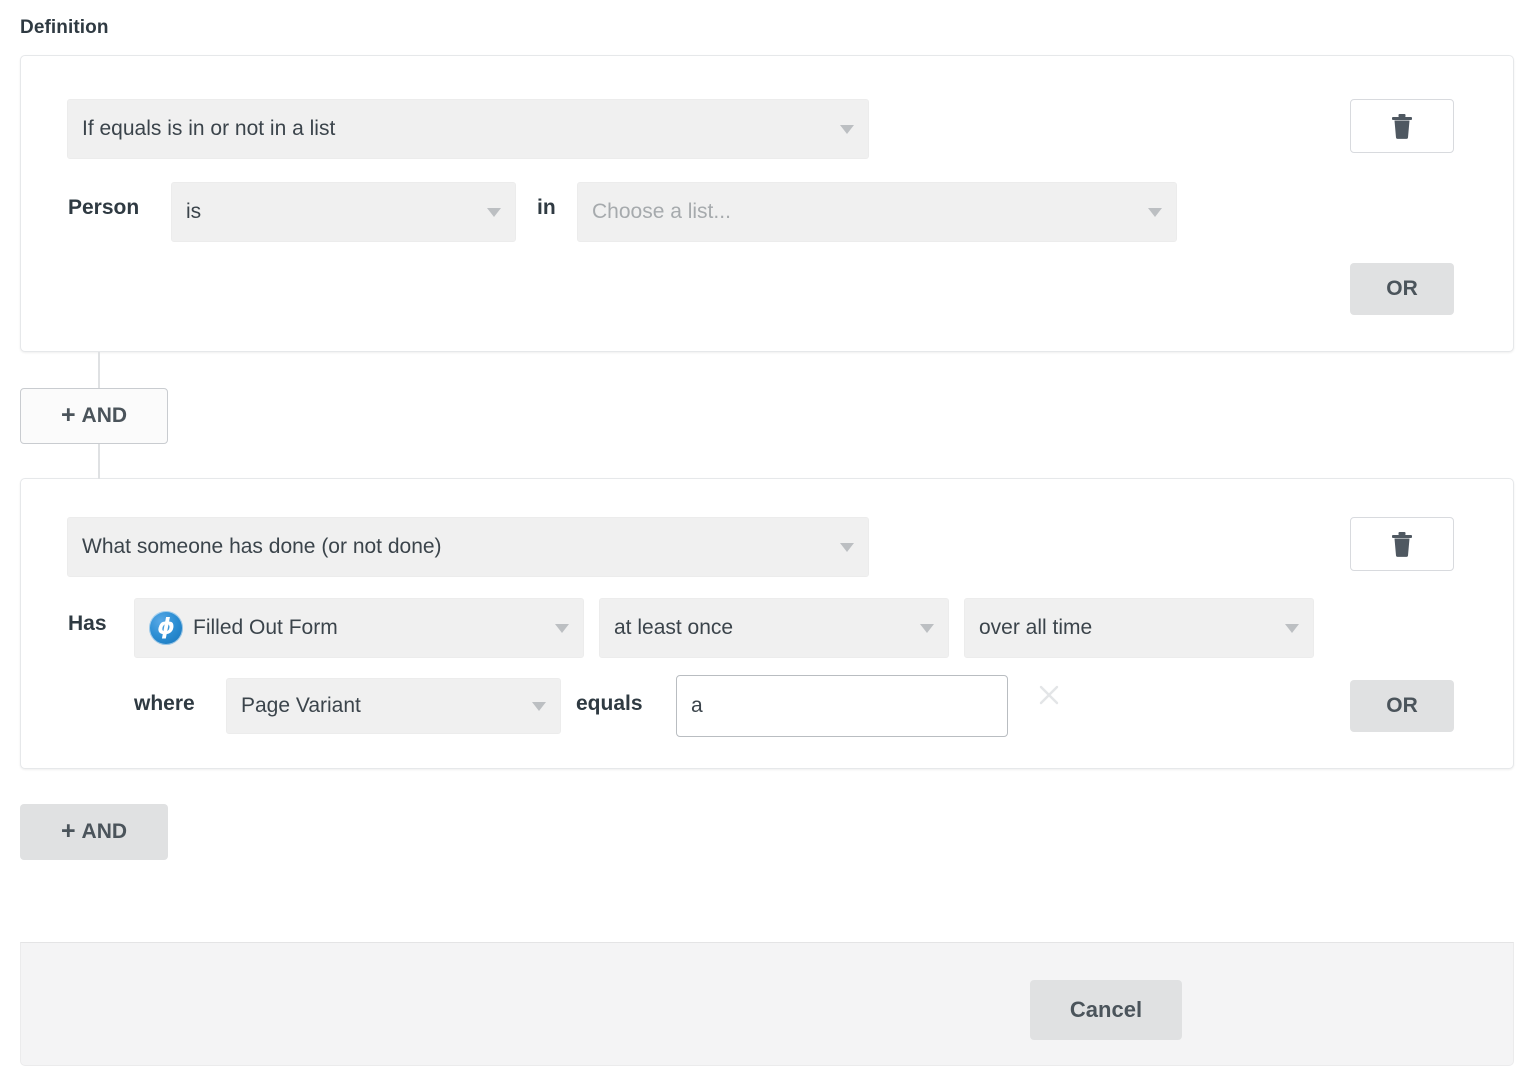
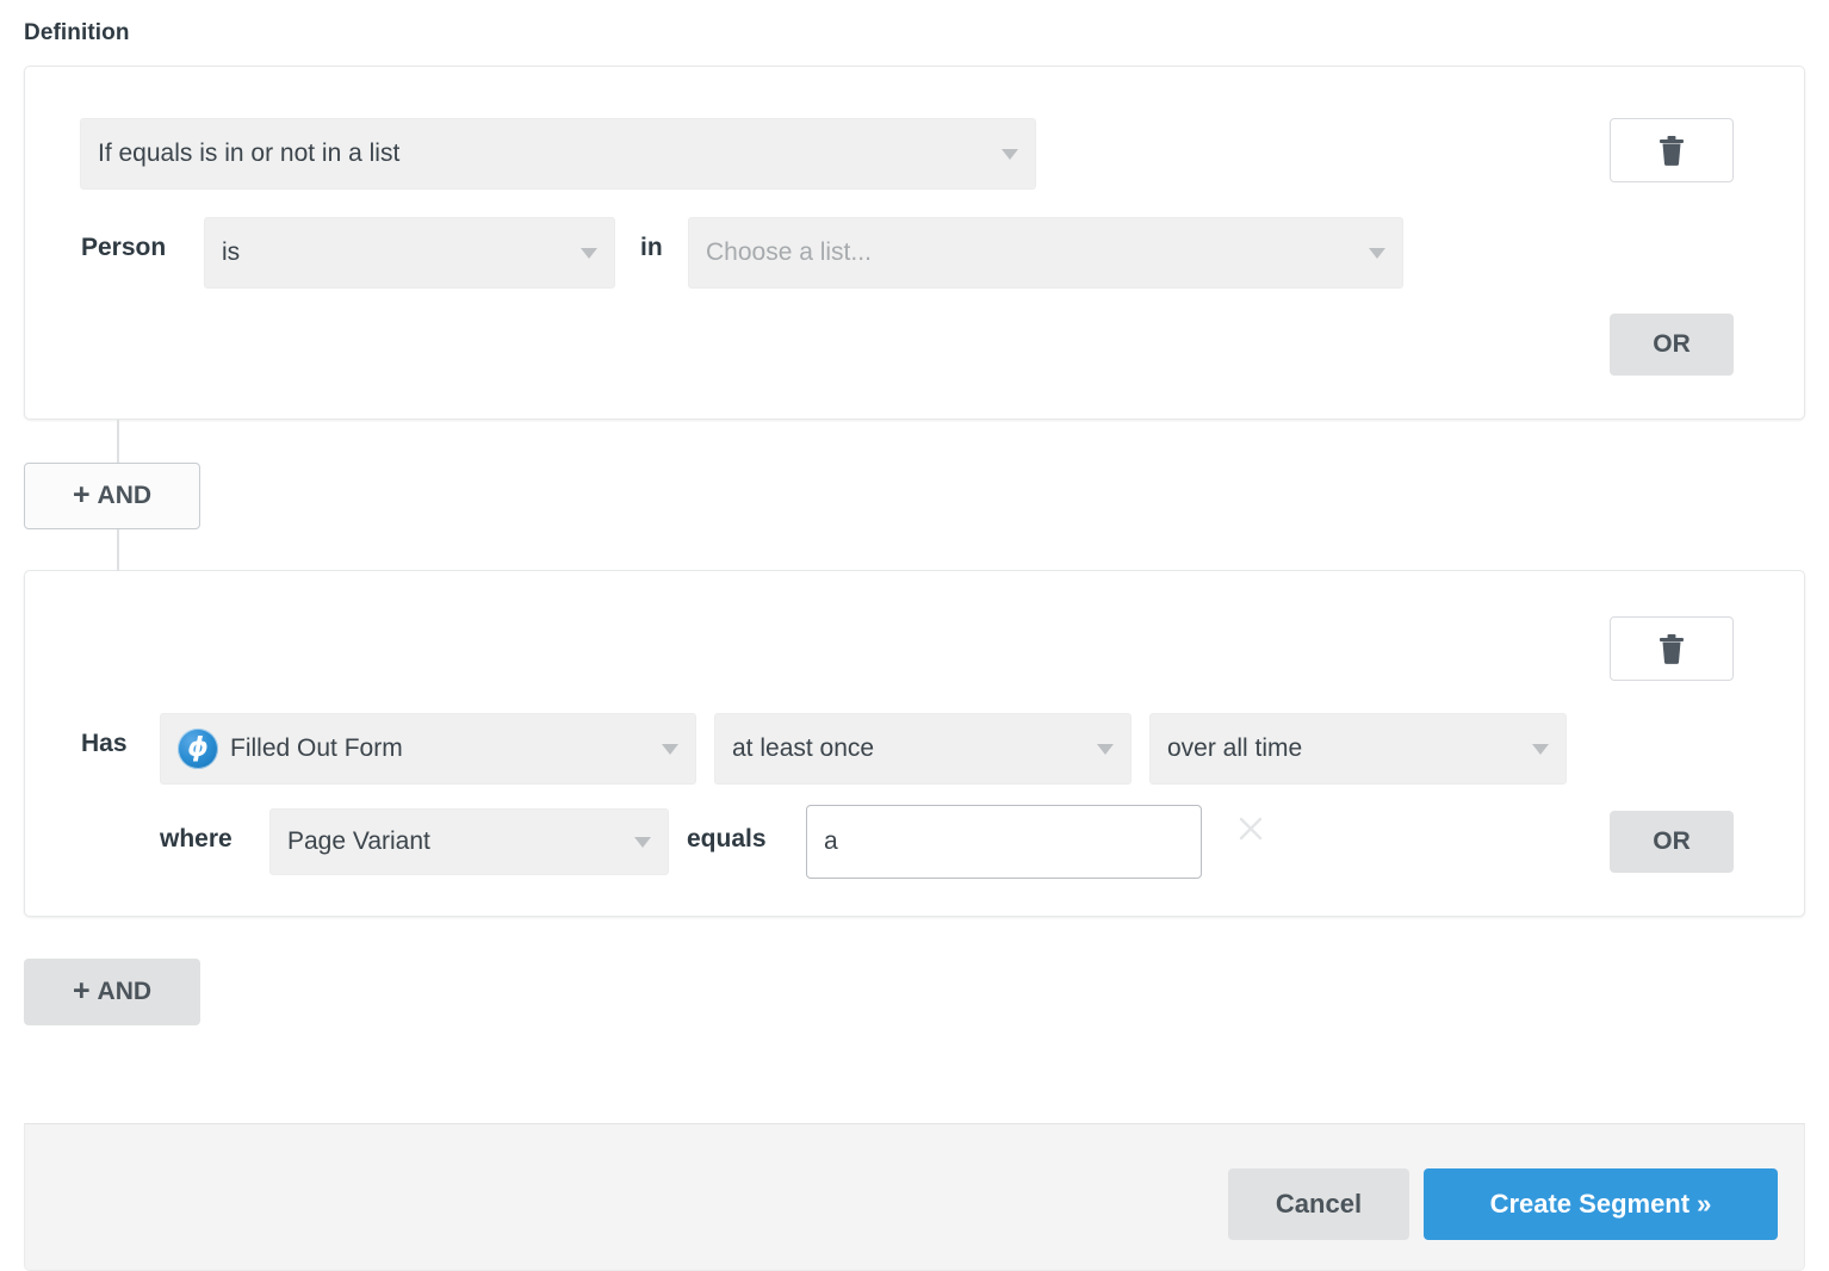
  Definition
  If equals is in or not in a list
  Person
  is
  in
  Choose a list...
  OR
  +
  AND
- What someone has done (or not done)
  Has
  ɸ
  Filled Out Form
  at least once
  over all time
  where
  Page Variant
  equals
  a
  OR
  +
  AND
  Cancel
+ Create Segment »
